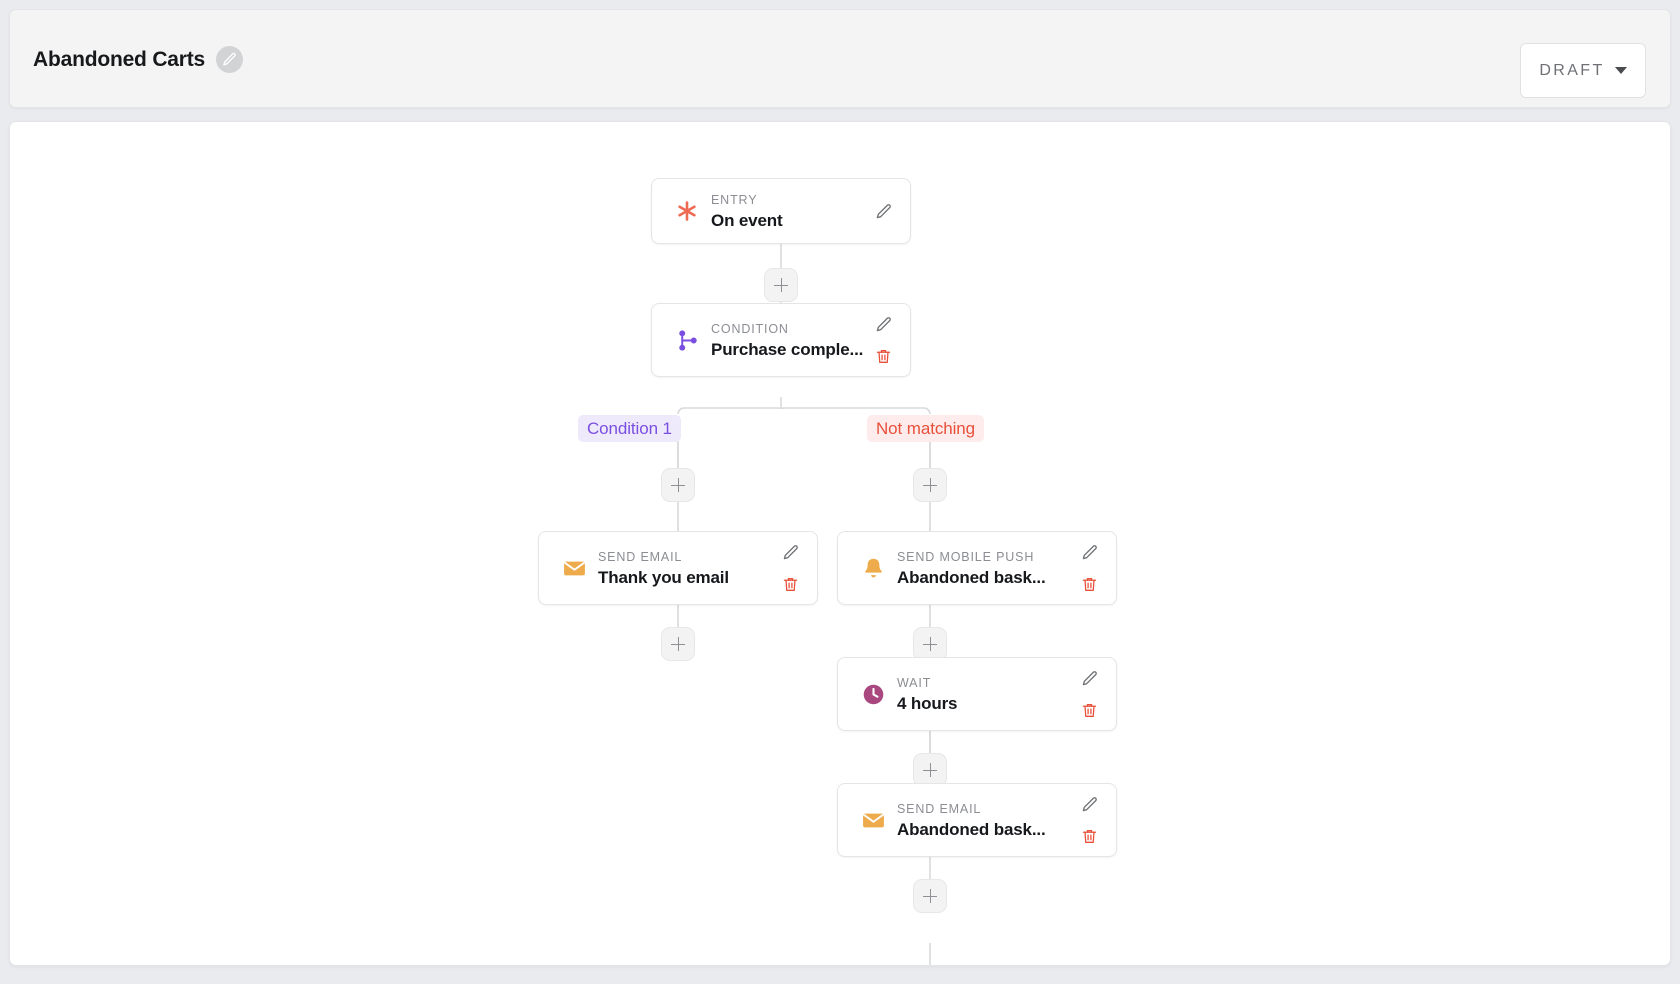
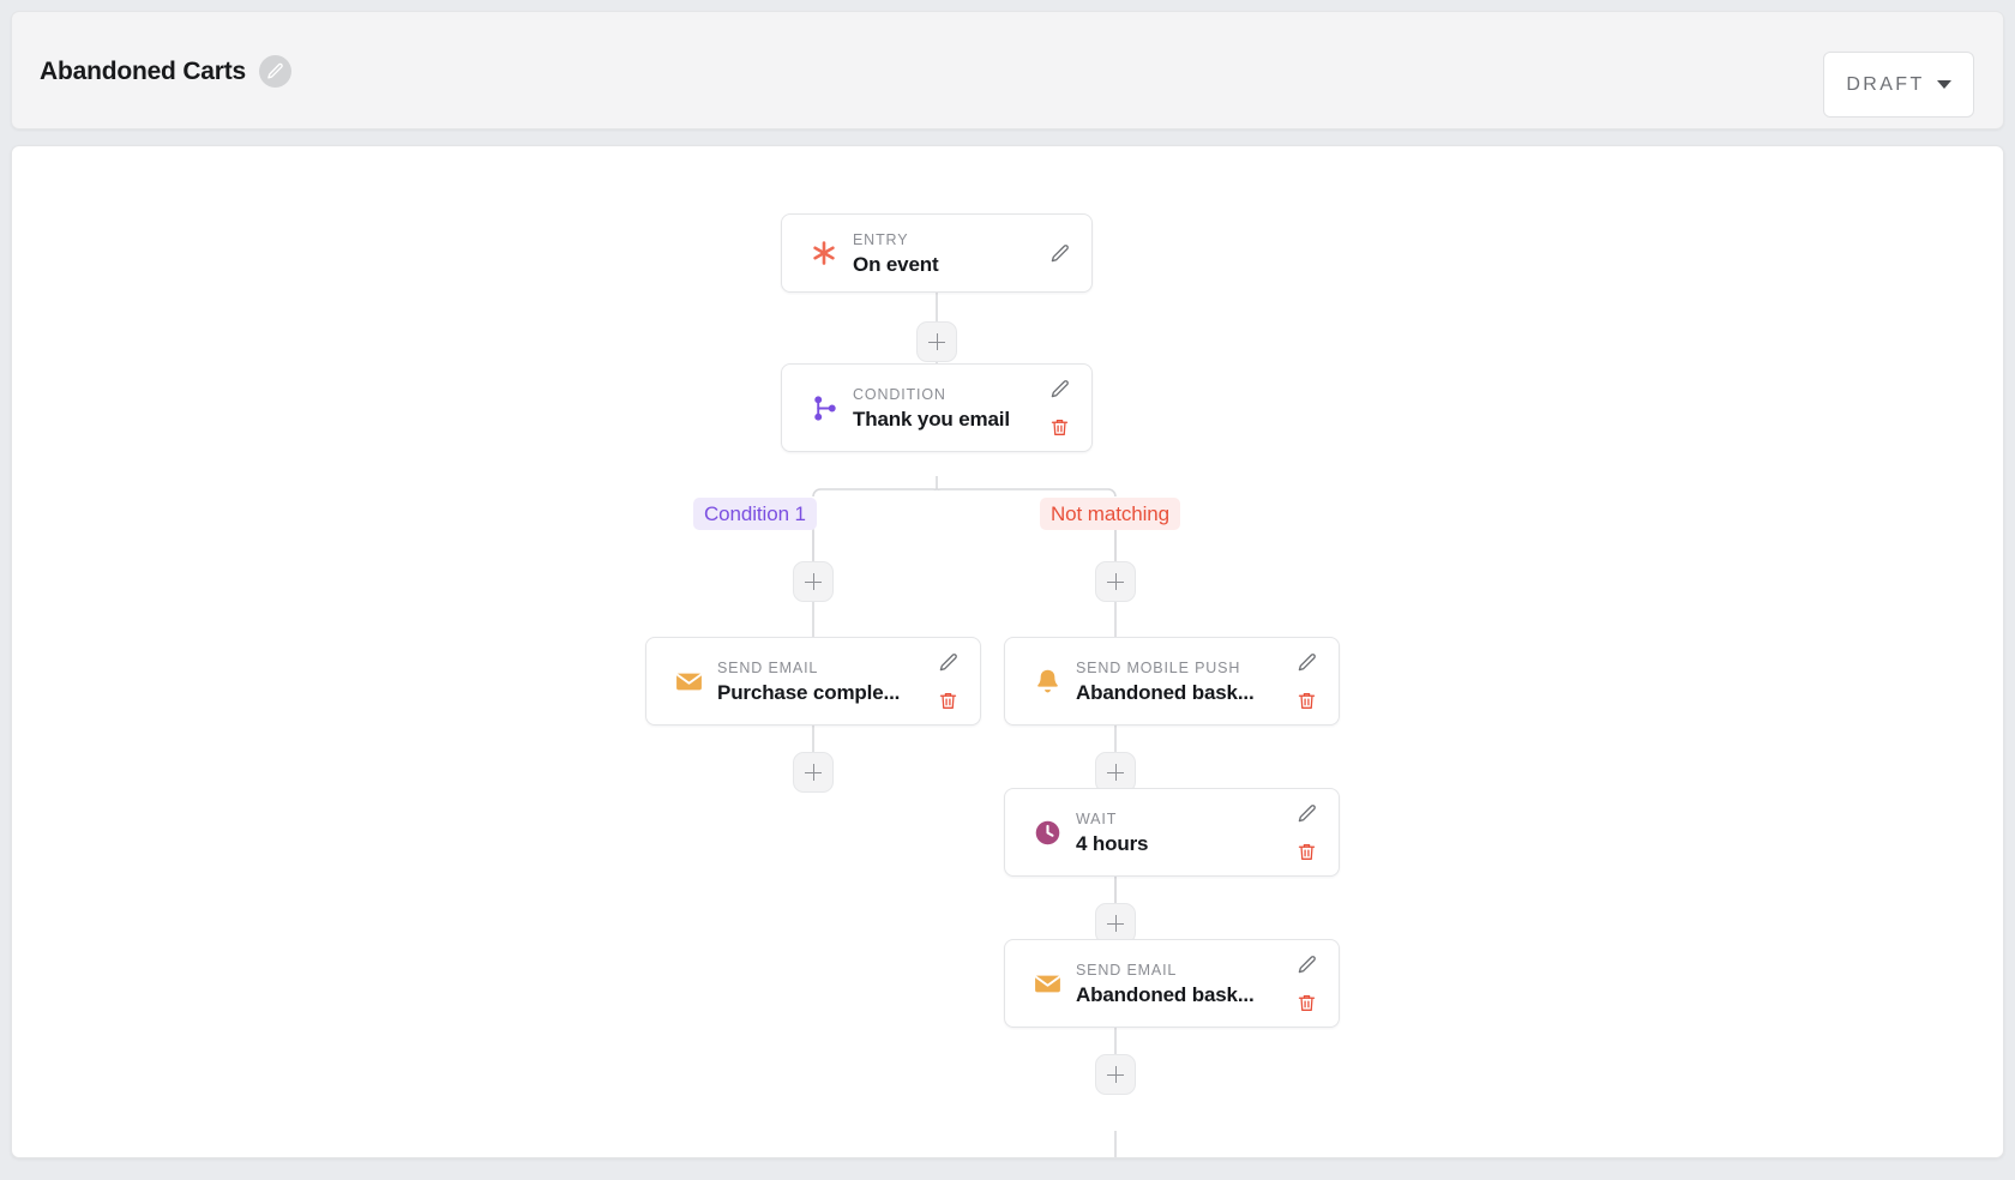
  Abandoned Carts
  DRAFT
  ENTRY
  On event
  CONDITION
- Purchase comple...
+ Thank you email
  Condition 1
  Not matching
  SEND EMAIL
- Thank you email
+ Purchase comple...
  SEND MOBILE PUSH
  Abandoned bask...
  WAIT
  4 hours
  SEND EMAIL
  Abandoned bask...
